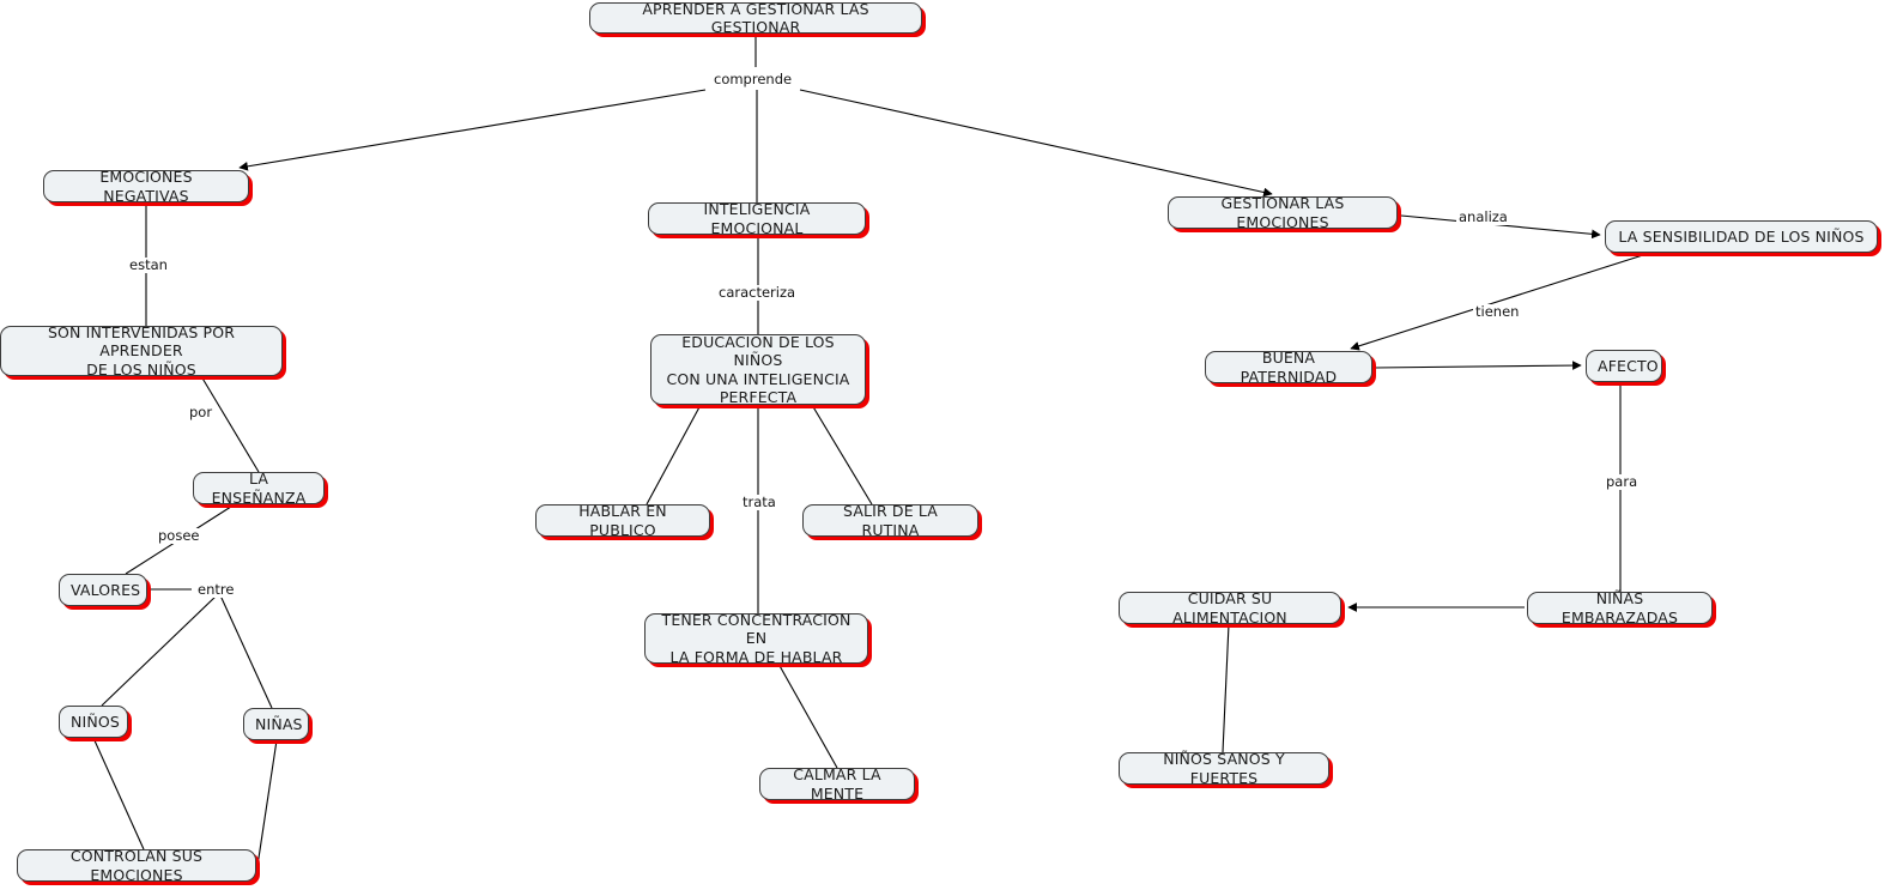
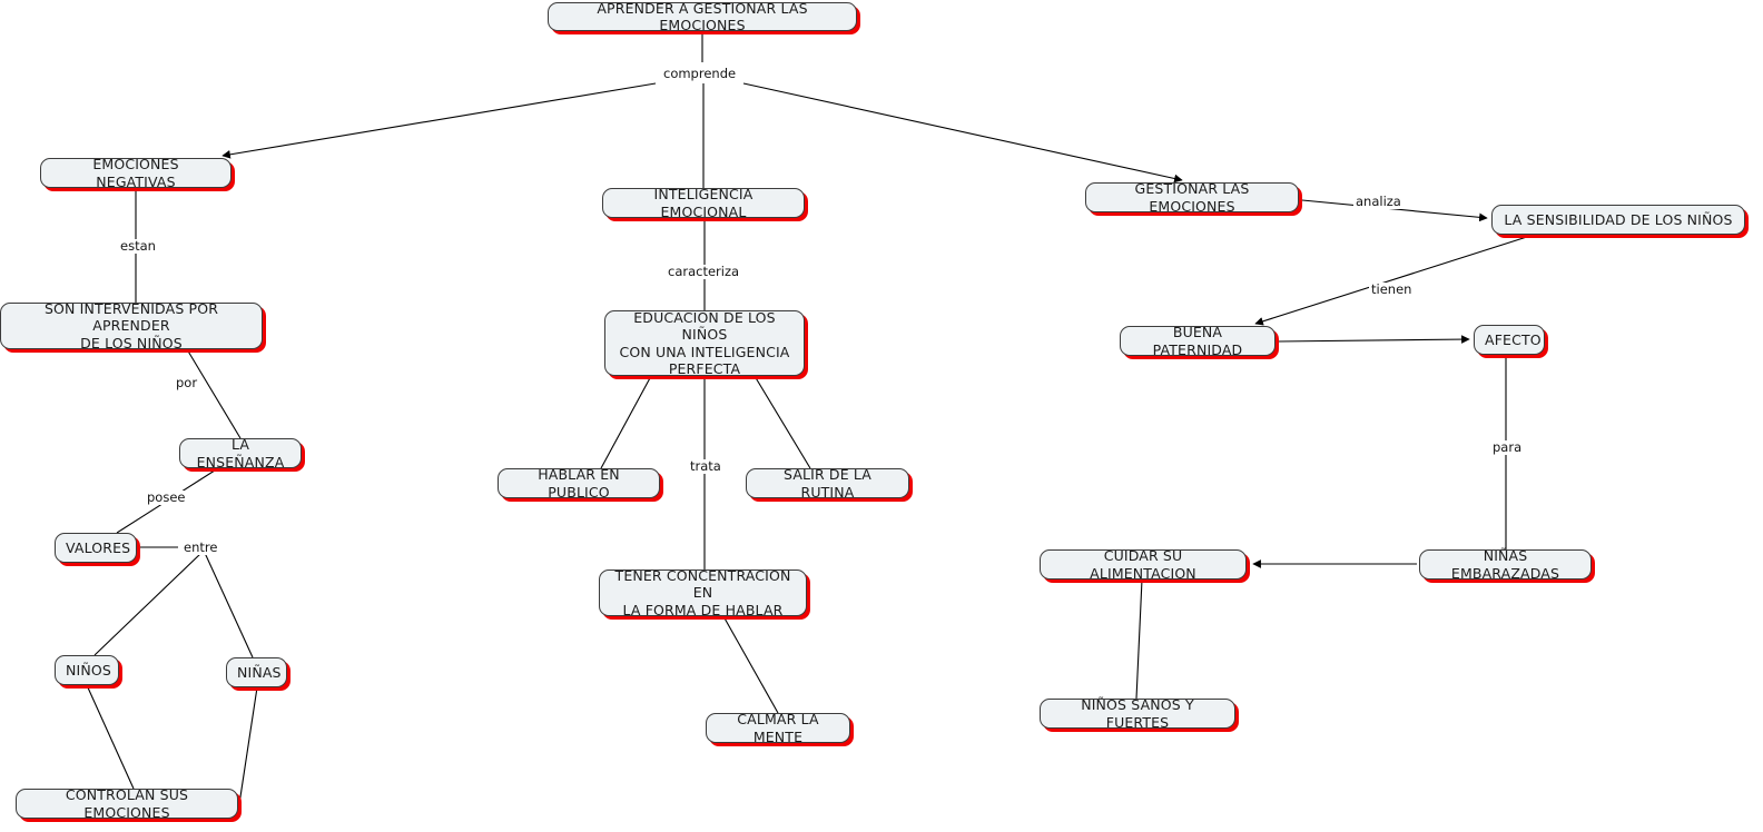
- APRENDER A GESTIONAR LAS GESTIONAR
+ APRENDER A GESTIONAR LAS EMOCIONES
  EMOCIONES NEGATIVAS
  INTELIGENCIA EMOCIONAL
  GESTIONAR LAS EMOCIONES
  LA SENSIBILIDAD DE LOS NIÑOS
  SON INTERVENIDAS POR APRENDER
  DE LOS NIÑOS
  EDUCACION DE LOS NIÑOS
  CON UNA INTELIGENCIA
  PERFECTA
  BUENA PATERNIDAD
  AFECTO
  LA ENSEÑANZA
  HABLAR EN PUBLICO
  SALIR DE LA RUTINA
  VALORES
  CUIDAR SU ALIMENTACION
  NIÑAS EMBARAZADAS
  TENER CONCENTRACION EN
  LA FORMA DE HABLAR
  NIÑOS
  NIÑAS
  NIÑOS SANOS Y FUERTES
  CALMAR LA MENTE
  CONTROLAN SUS EMOCIONES
  comprende
  estan
  caracteriza
  analiza
  tienen
  por
  para
  posee
  trata
  entre
